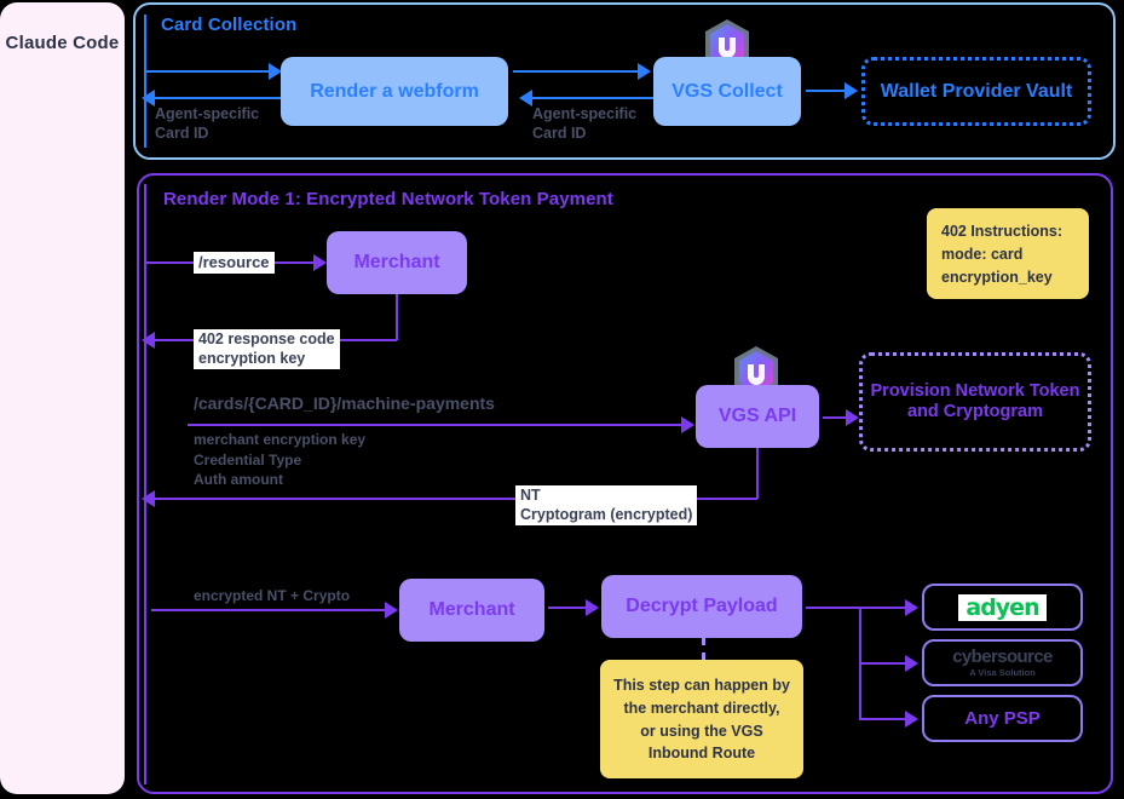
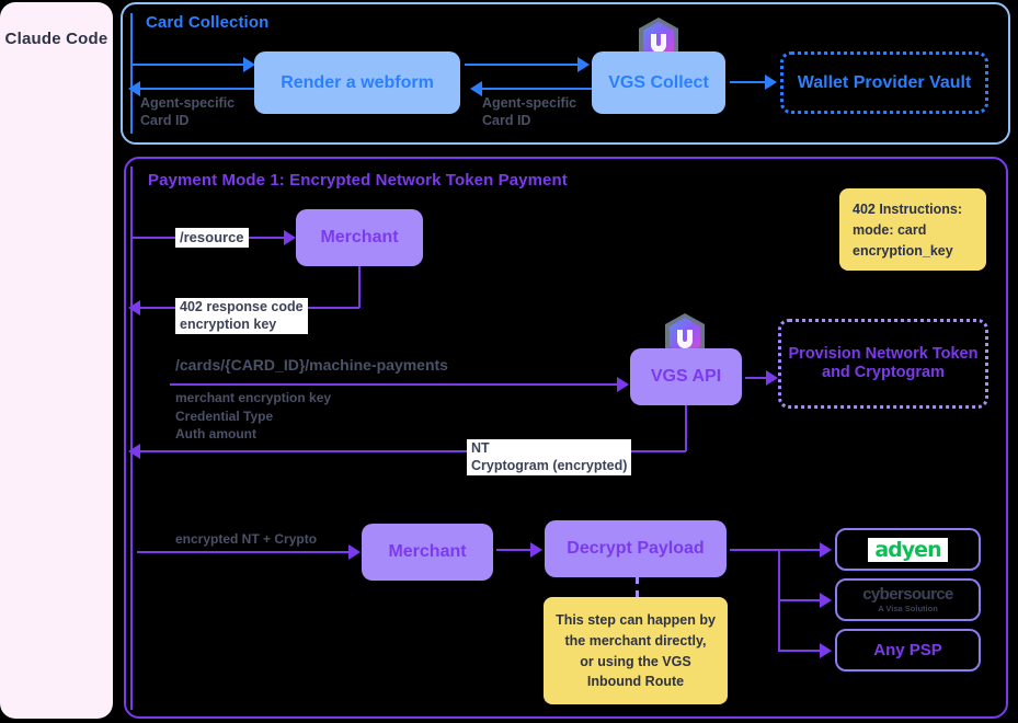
  Claude Code
  Card Collection
  Agent-specific
  Card ID
  Render a webform
  Agent-specific
  Card ID
  VGS Collect
  Wallet Provider Vault
- Render Mode 1: Encrypted Network Token Payment
+ Payment Mode 1: Encrypted Network Token Payment
  /resource
  Merchant
  402 response code
  encryption key
  402 Instructions:
  mode: card
  encryption_key
  /cards/{CARD_ID}/machine-payments
  merchant encryption key
  Credential Type
  Auth amount
  VGS API
  Provision Network Token and Cryptogram
  NT
  Cryptogram (encrypted)
  encrypted NT + Crypto
  Merchant
  Decrypt Payload
  This step can happen by
  the merchant directly,
  or using the VGS
  Inbound Route
  adyen
  cybersource
  A Visa Solution
  Any PSP
